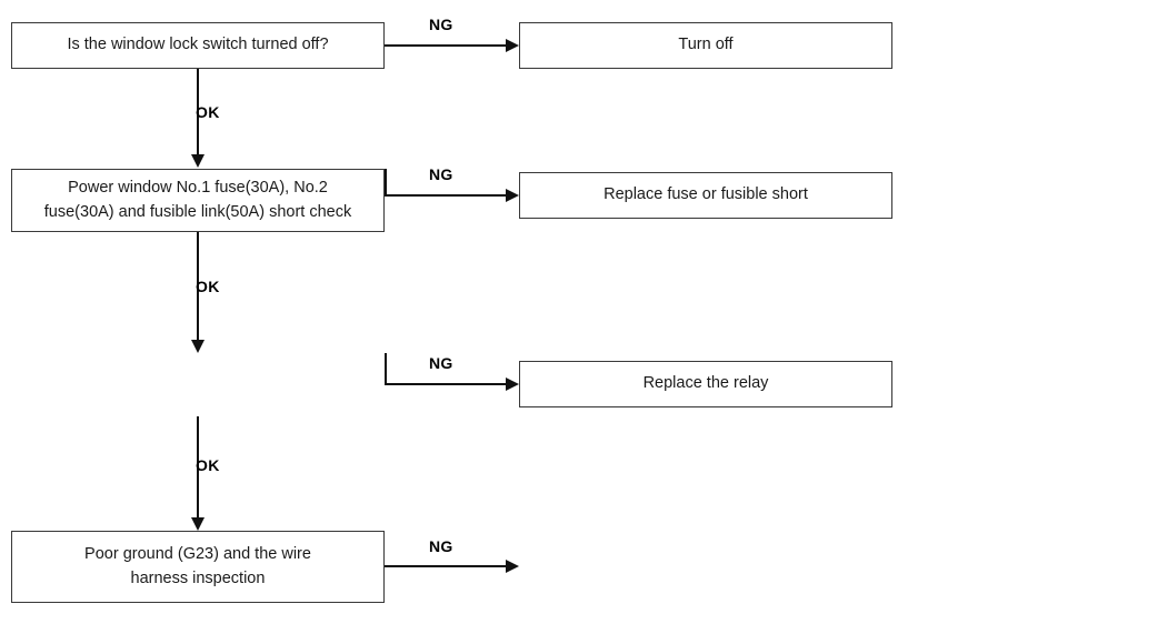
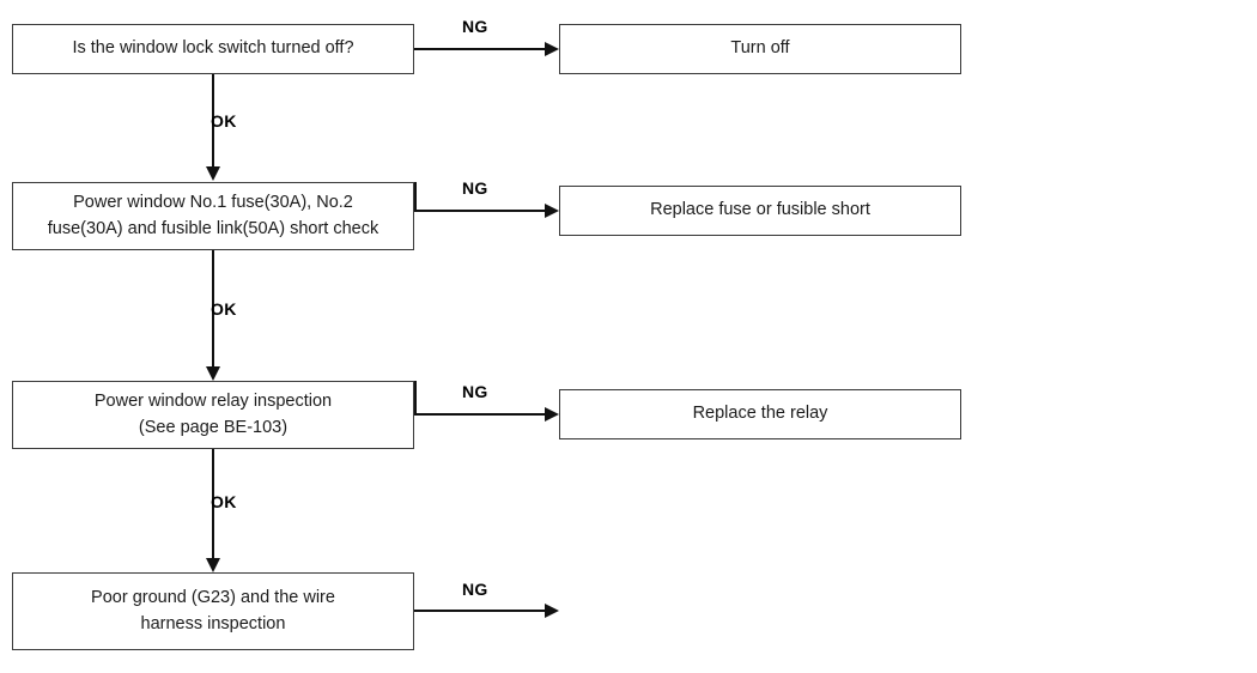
  Is the window lock switch turned off?
  NG
  Turn off
  OK
  Power window No.1 fuse(30A), No.2
  fuse(30A) and fusible link(50A) short check
  NG
  Replace fuse or fusible short
  OK
+ Power window relay inspection
+ (See page BE-103)
  NG
  Replace the relay
  OK
  Poor ground (G23) and the wire
  harness inspection
  NG
